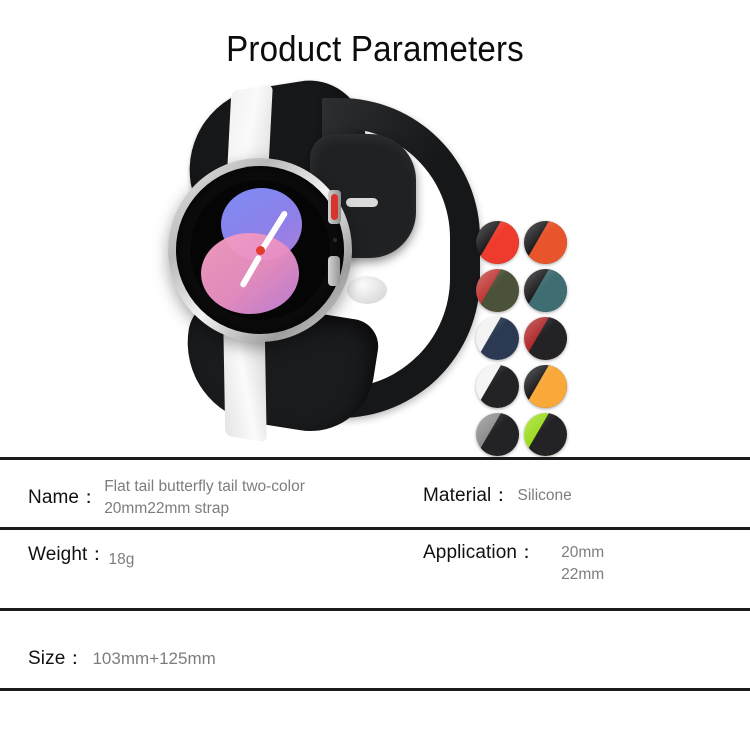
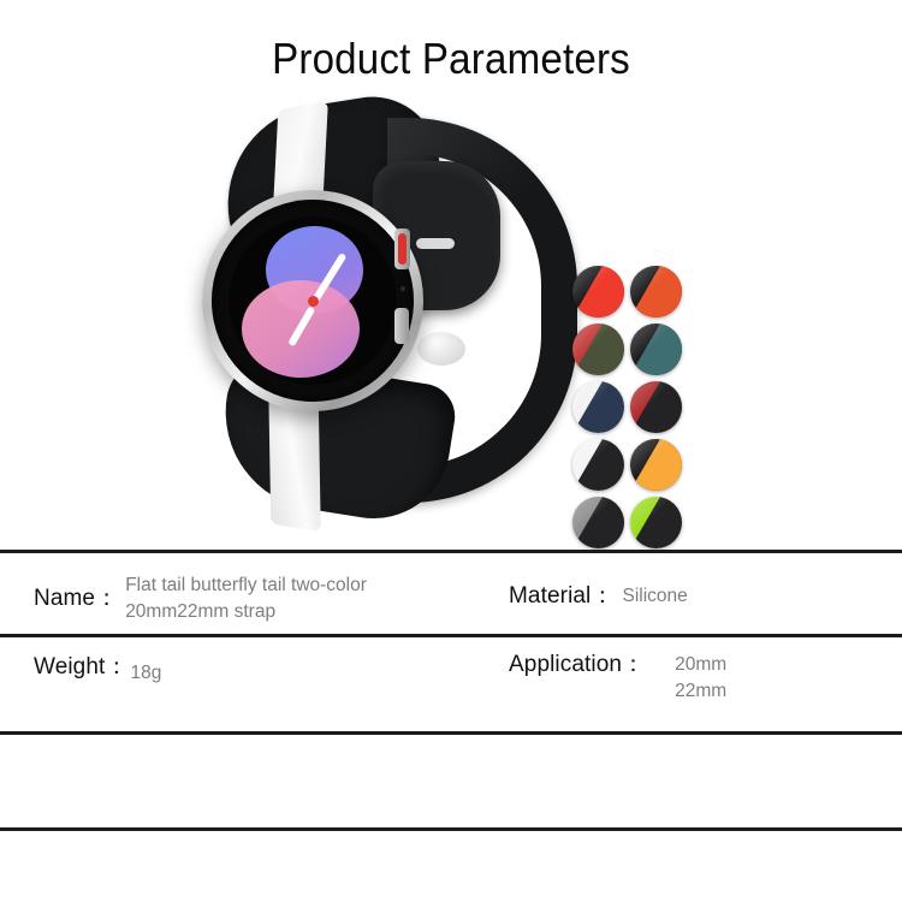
  Product Parameters
  Name：
  Flat tail butterfly tail two-color 20mm22mm strap
  Material：
  Silicone
  Weight：
  18g
  Application：
  20mm
  22mm
- Size：
- 103mm+125mm
